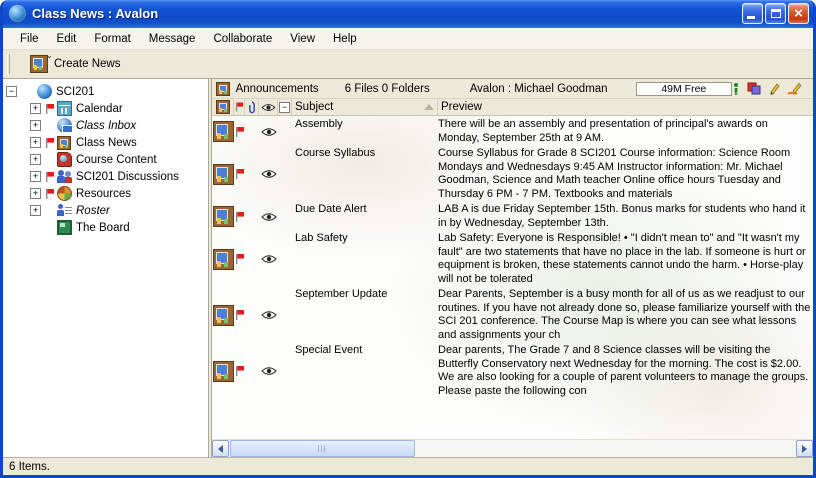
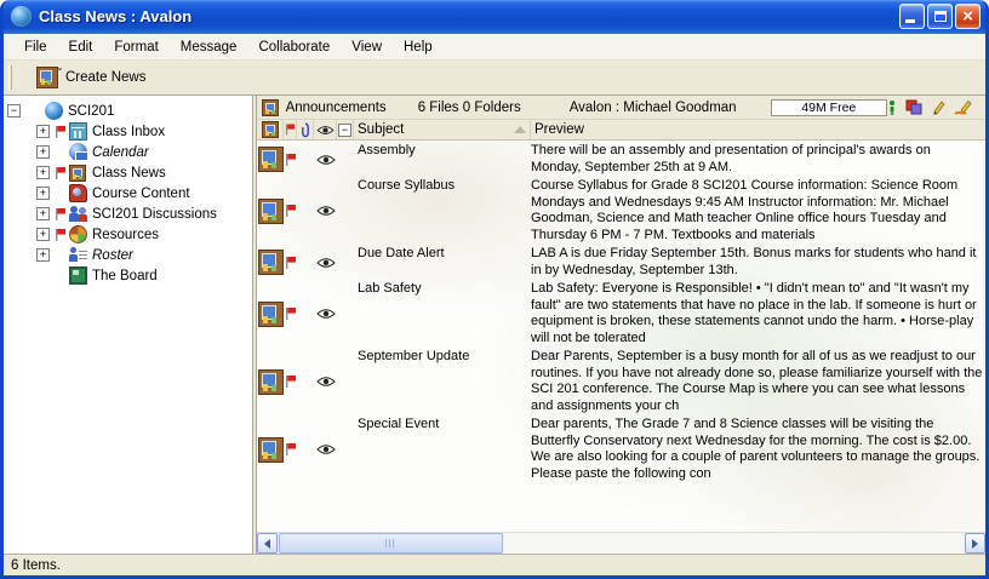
  Class News : Avalon
  ×
  File
  Edit
  Format
  Message
  Collaborate
  View
  Help
  ⌄
  Create News
  −
  SCI201
  +
- Calendar
+ Class Inbox
  +
- Class Inbox
+ Calendar
  +
  Class News
  +
  Course Content
  +
  SCI201 Discussions
  +
  Resources
  +
  Roster
  The Board
  Announcements
  6 Files 0 Folders
  Avalon : Michael Goodman
  49M Free
  −
  Subject
  Preview
  Assembly
  There will be an assembly and presentation of principal's awards on Monday, September 25th at 9 AM.
  Course Syllabus
  Course Syllabus for Grade 8 SCI201 Course information: Science Room Mondays and Wednesdays 9:45 AM Instructor information: Mr. Michael Goodman, Science and Math teacher Online office hours Tuesday and Thursday 6 PM - 7 PM. Textbooks and materials
  Due Date Alert
  LAB A is due Friday September 15th. Bonus marks for students who hand it in by Wednesday, September 13th.
  Lab Safety
  Lab Safety: Everyone is Responsible! • "I didn't mean to" and "It wasn't my fault" are two statements that have no place in the lab. If someone is hurt or equipment is broken, these statements cannot undo the harm. • Horse-play will not be tolerated
  September Update
  Dear Parents, September is a busy month for all of us as we readjust to our routines. If you have not already done so, please familiarize yourself with the SCI 201 conference. The Course Map is where you can see what lessons and assignments your ch
  Special Event
  Dear parents, The Grade 7 and 8 Science classes will be visiting the Butterfly Conservatory next Wednesday for the morning. The cost is $2.00. We are also looking for a couple of parent volunteers to manage the groups. Please paste the following con
  6 Items.
